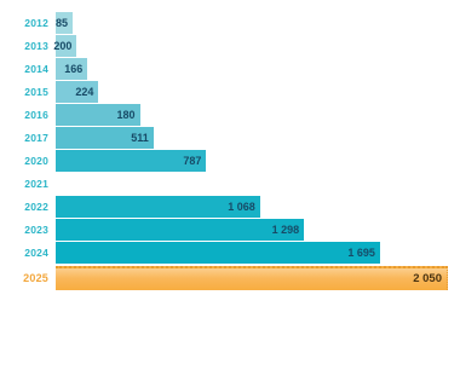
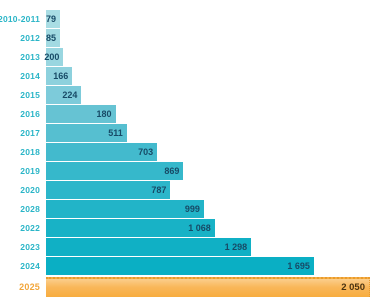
+ 2010-2011
+ 79
  2012
  85
  2013
  200
  2014
  166
  2015
  224
  2016
  180
  2017
  511
+ 2018
+ 703
+ 2019
+ 869
  2020
  787
- 2021
+ 2028
+ 999
  2022
  1 068
  2023
  1 298
  2024
  1 695
  2025
  2 050
